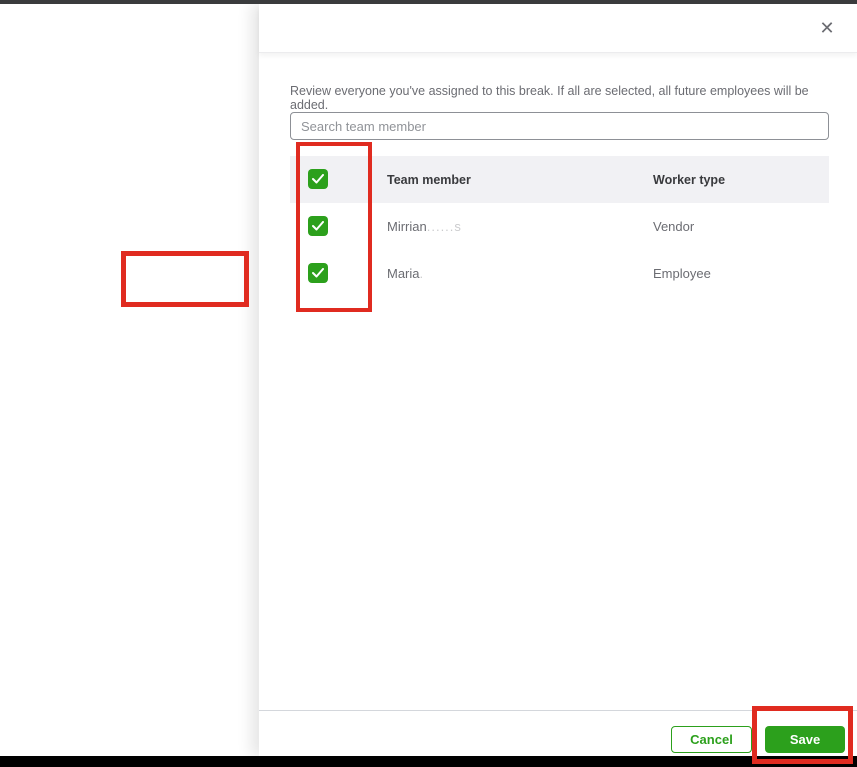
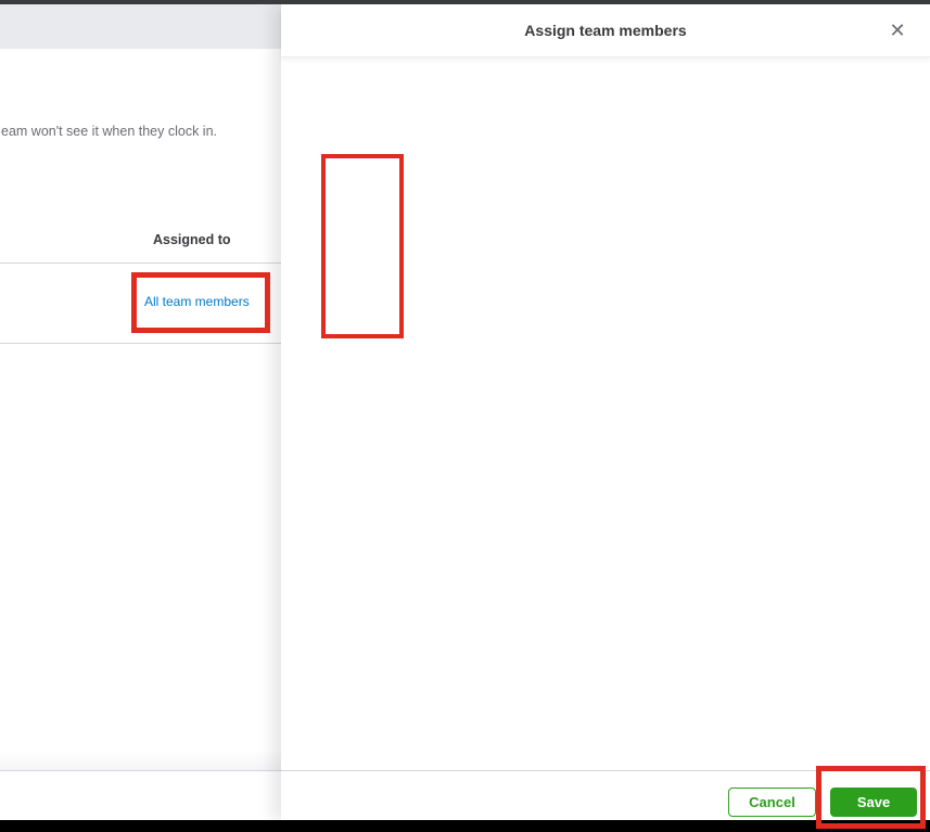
+ eam won't see it when they clock in.
+ Assigned to
+ All team members
+ Assign team members
  ✕
- Review everyone you've assigned to this break. If all are selected, all future employees will be added.
- Search team member
- Team member
- Worker type
- Mirrian......s
- Vendor
- Maria.
- Employee
  Cancel
  Save
